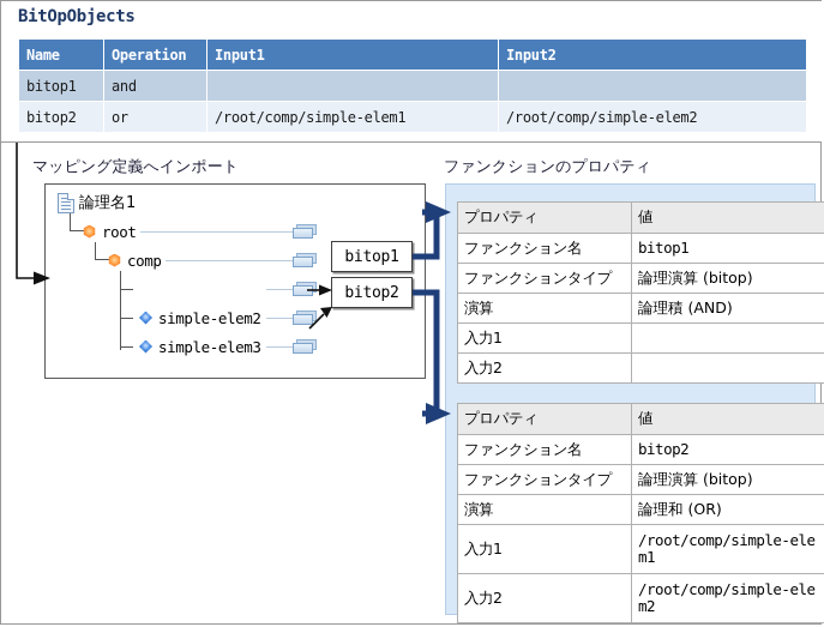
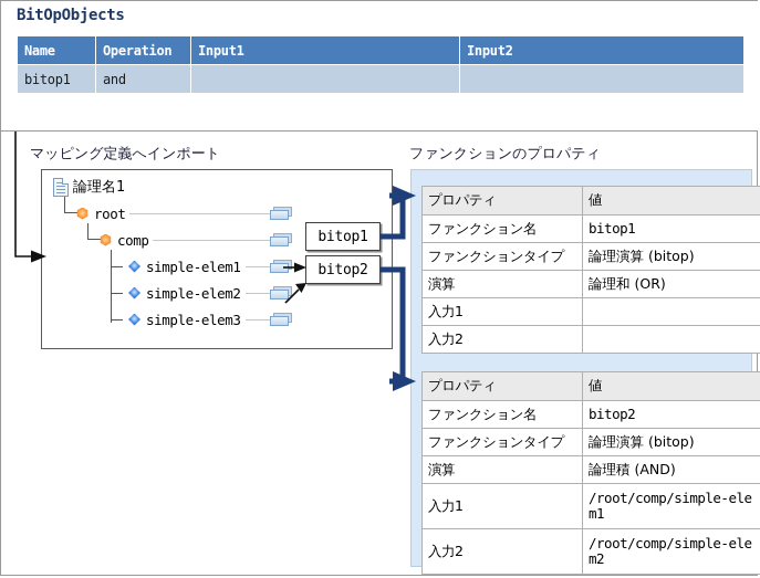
  BitOpObjects
  Name	Operation	Input1	Input2
  bitop1	and
- bitop2	or	/root/comp/simple-elem1	/root/comp/simple-elem2
  マッピング定義へインポート
  ファンクションのプロパティ
  論理名1
  root
  comp
+ simple-elem1
  simple-elem2
  simple-elem3
  bitop1
  bitop2
  プロパティ	値
  ファンクション名	bitop1
  ファンクションタイプ	論理演算 (bitop)
- 演算	論理積 (AND)
+ 演算	論理和 (OR)
  入力1
  入力2
  プロパティ	値
  ファンクション名	bitop2
  ファンクションタイプ	論理演算 (bitop)
- 演算	論理和 (OR)
+ 演算	論理積 (AND)
  入力1	/root/comp/simple-elem1
  入力2	/root/comp/simple-elem2
